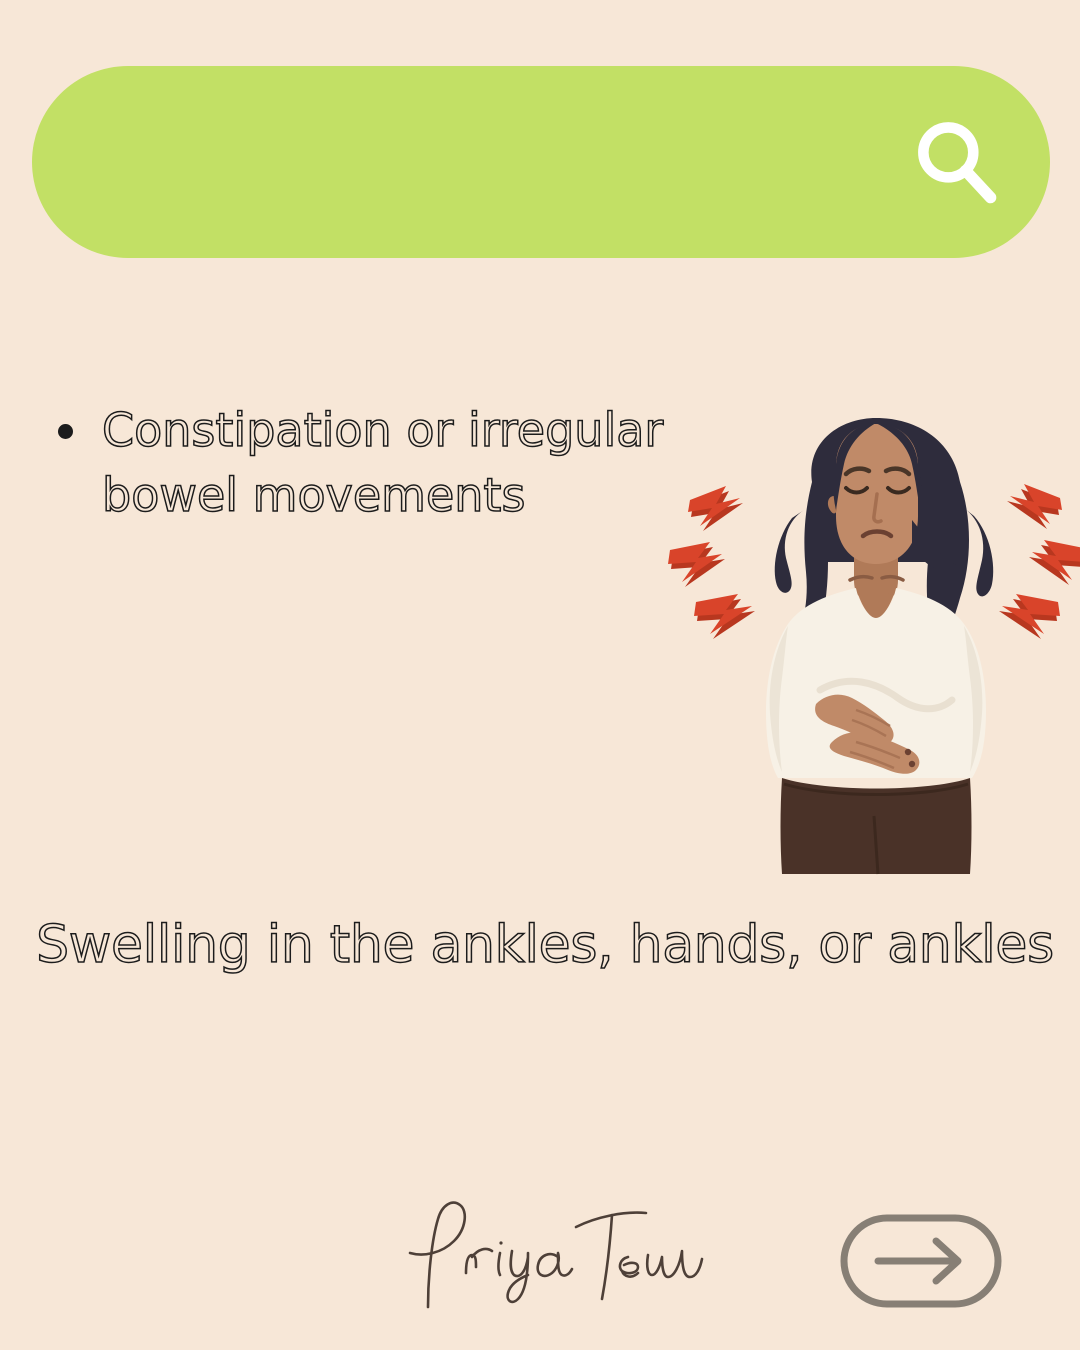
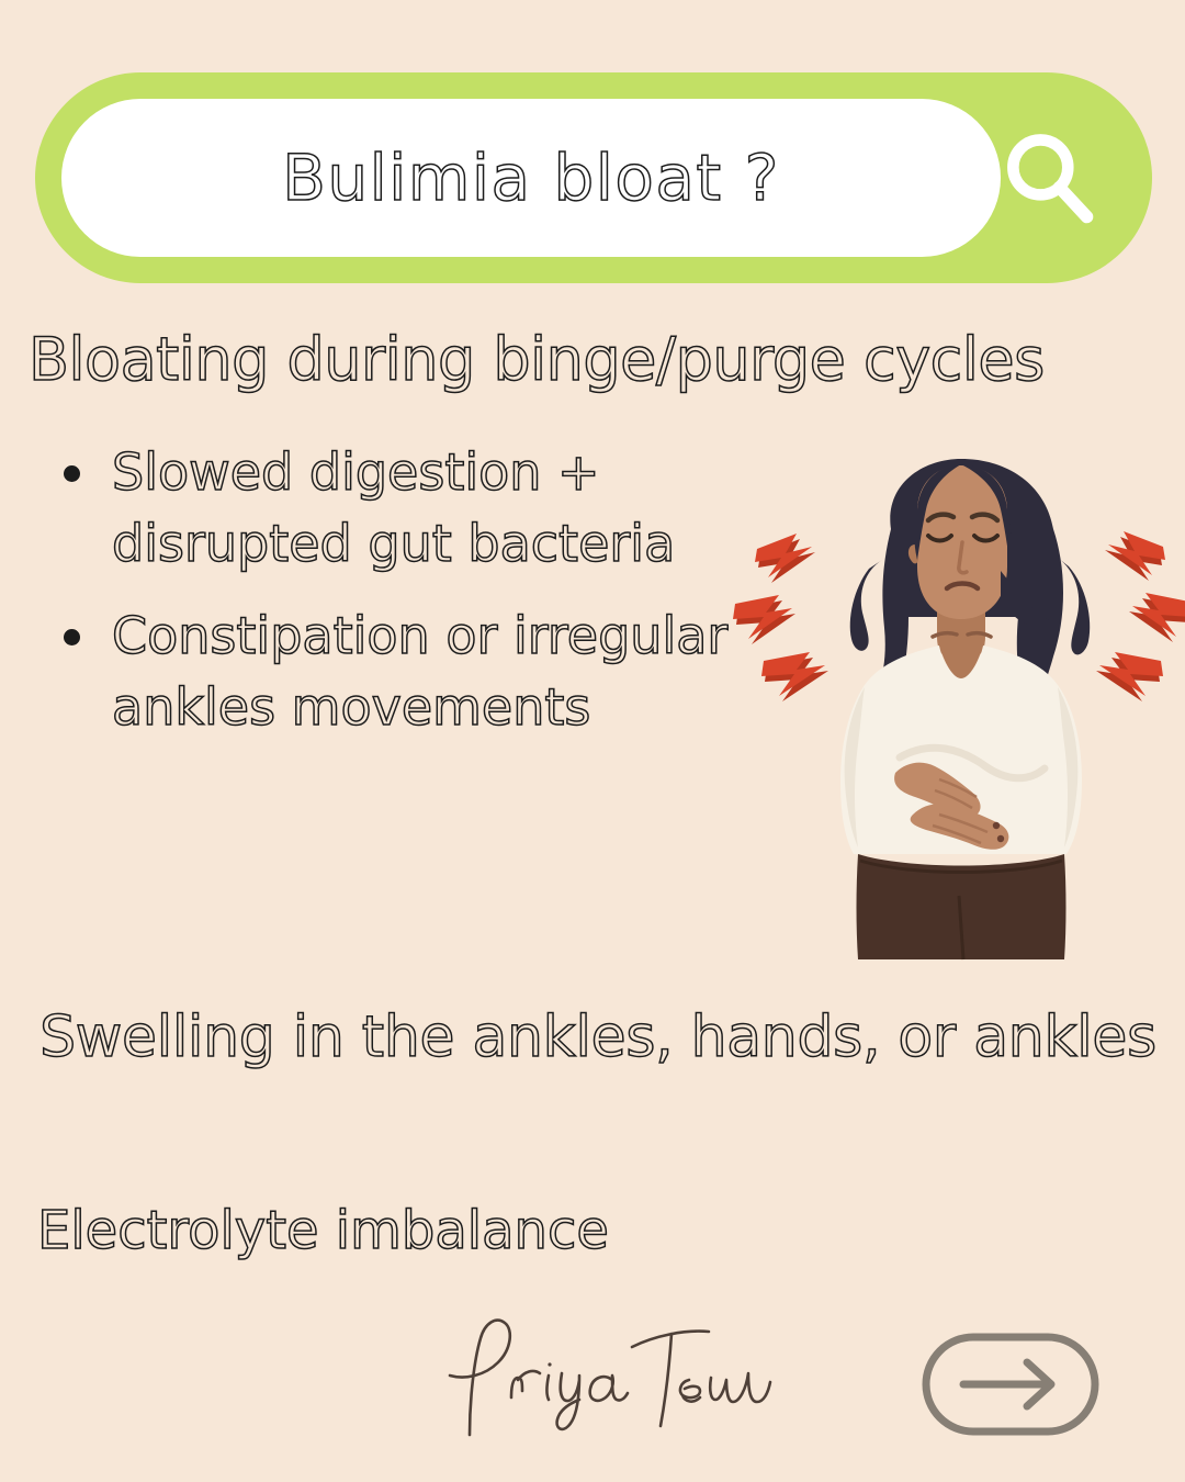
+ Bulimia bloat ?
+ Bloating during binge/purge cycles
+ Slowed digestion + disrupted gut bacteria
- Constipation or irregular bowel movements
+ Constipation or irregular ankles movements
  Swelling in the ankles, hands, or ankles
+ Electrolyte imbalance
